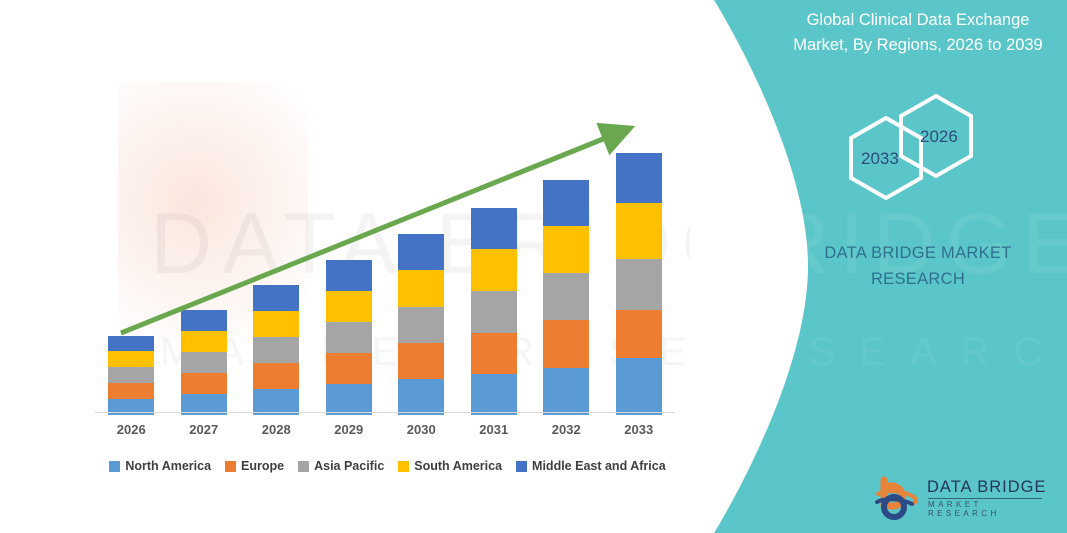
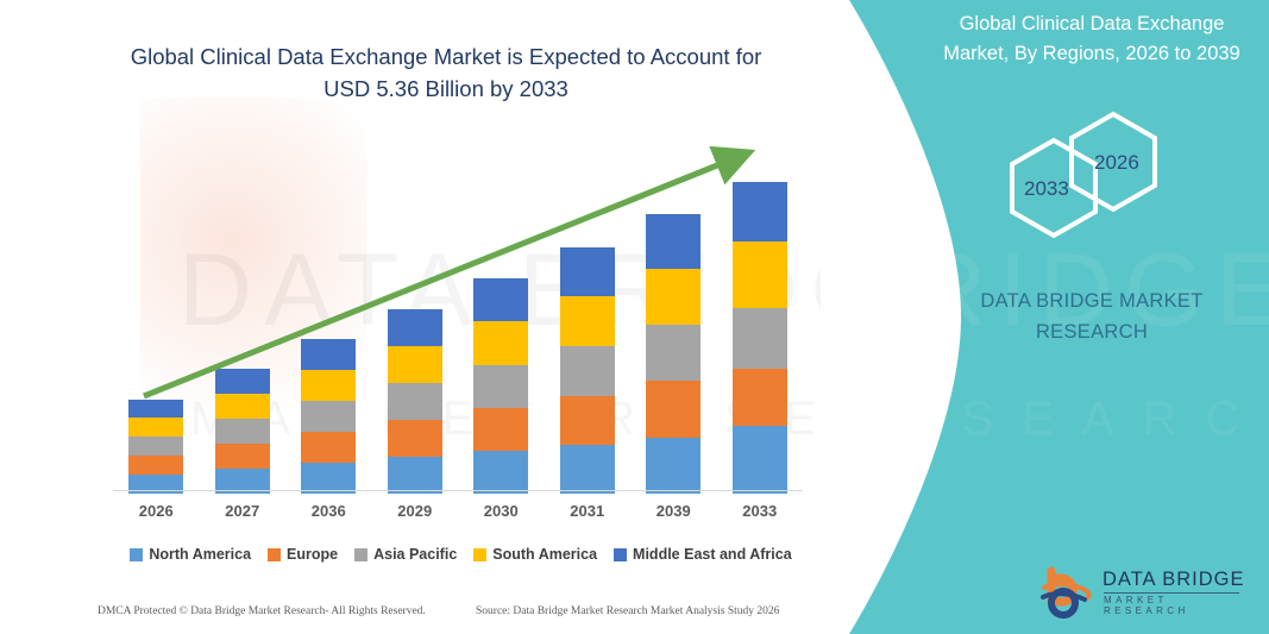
  DATA BRI
+ Global Clinical Data Exchange Market is Expected to Account for USD 5.36 Billion by 2033
  2026
  2027
- 2028
+ 2036
  2029
  2030
  2031
- 2032
+ 2039
  2033
  North America
  Europe
  Asia Pacific
  South America
  Middle East and Africa
+ DMCA Protected © Data Bridge Market Research- All Rights Reserved.
+ Source: Data Bridge Market Research Market Analysis Study 2026
  BRIDGE
  RESEARC
  Global Clinical Data Exchange Market, By Regions, 2026 to 2039
  2026
  2033
  DATA BRIDGE MARKET RESEARCH
  DATA BRIDGE
  MARKET RESEARCH
